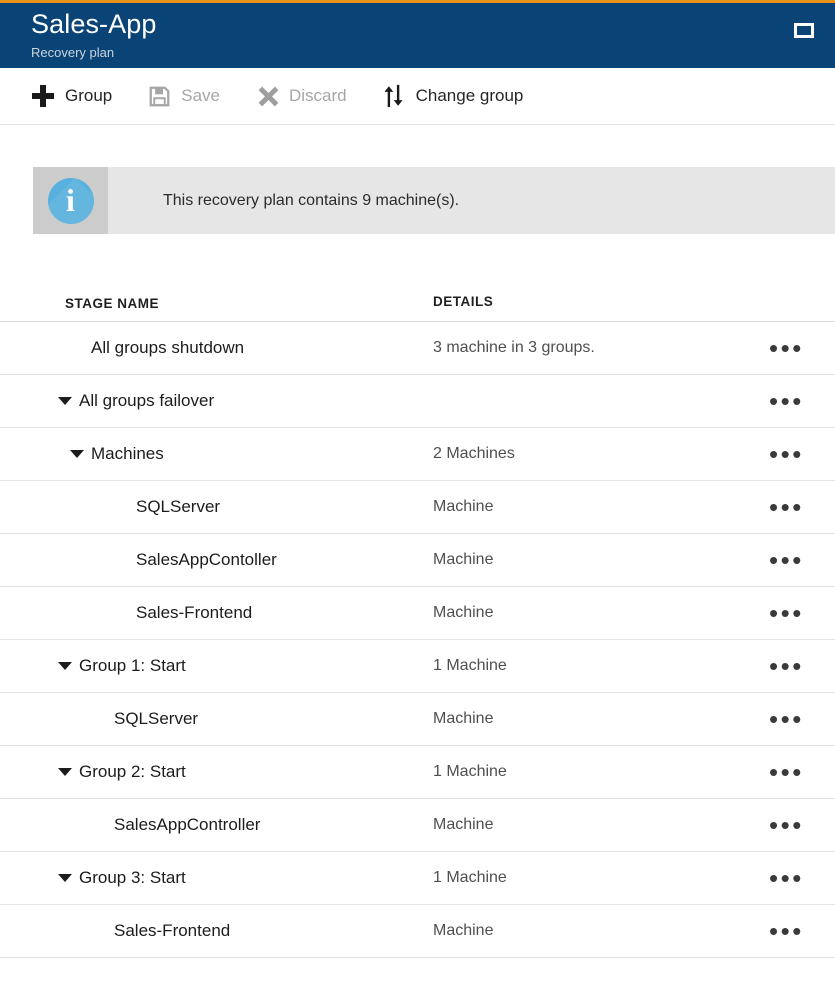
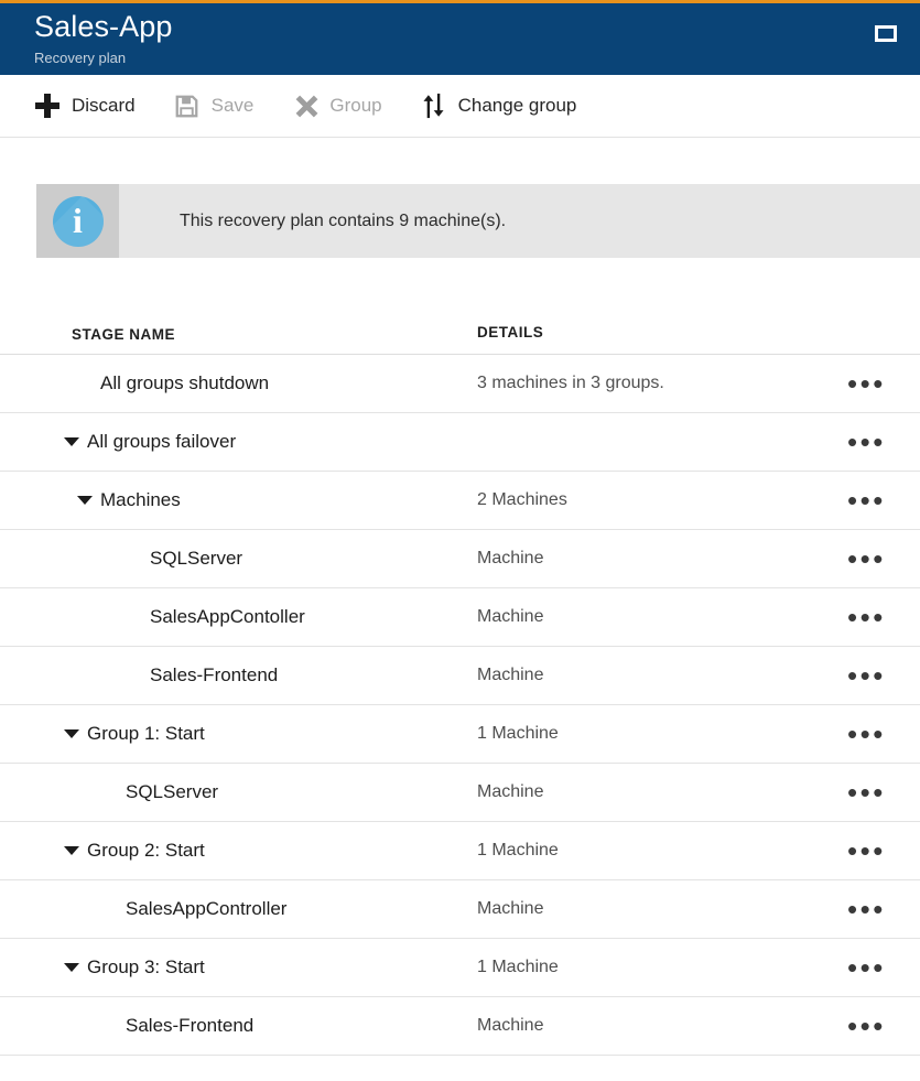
  Sales-App
  Recovery plan
- Group
+ Discard
  Save
- Discard
+ Group
  Change group
  i
  This recovery plan contains 9 machine(s).
  STAGE NAME
  DETAILS
  All groups shutdown
- 3 machine in 3 groups.
+ 3 machines in 3 groups.
  •••
  All groups failover
  •••
  Machines
  2 Machines
  •••
  SQLServer
  Machine
  •••
  SalesAppContoller
  Machine
  •••
  Sales-Frontend
  Machine
  •••
  Group 1: Start
  1 Machine
  •••
  SQLServer
  Machine
  •••
  Group 2: Start
  1 Machine
  •••
  SalesAppController
  Machine
  •••
  Group 3: Start
  1 Machine
  •••
  Sales-Frontend
  Machine
  •••
